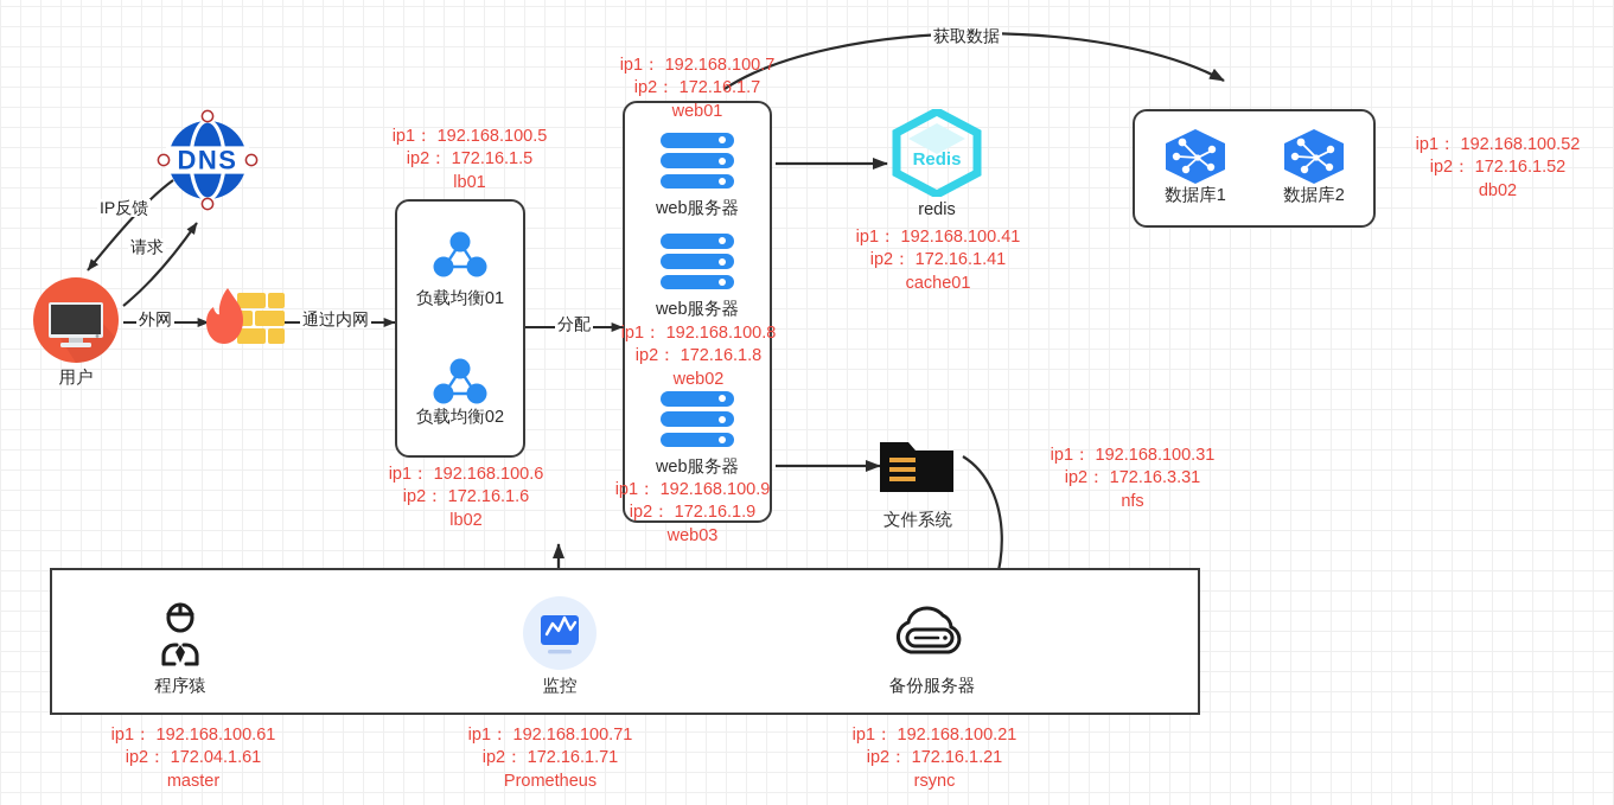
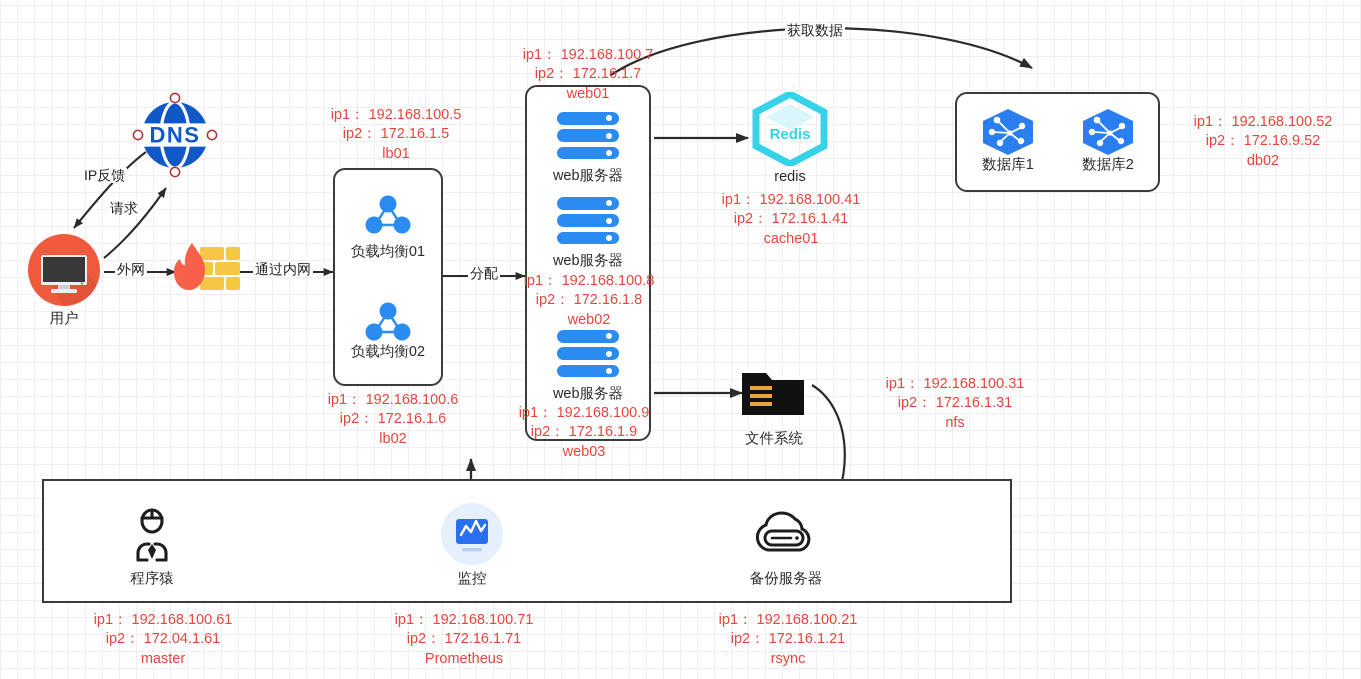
  DNS
  用户
  负载均衡01
  负载均衡02
  web服务器
  web服务器
  web服务器
  Redis
  redis
  数据库1
  数据库2
  文件系统
  程序猿
  监控
  备份服务器
  IP反馈
  请求
  外网
  通过内网
  分配
  获取数据
  ip1： 192.168.100.5
  ip2： 172.16.1.5
  lb01
  ip1： 192.168.100.6
  ip2： 172.16.1.6
  lb02
  ip1： 192.168.100.7
  ip2： 172.16.1.7
  web01
  ip1： 192.168.100.8
  ip2： 172.16.1.8
  web02
  ip1： 192.168.100.9
  ip2： 172.16.1.9
  web03
  ip1： 192.168.100.41
  ip2： 172.16.1.41
  cache01
  ip1： 192.168.100.52
- ip2： 172.16.1.52
+ ip2： 172.16.9.52
  db02
  ip1： 192.168.100.31
- ip2： 172.16.3.31
+ ip2： 172.16.1.31
  nfs
  ip1： 192.168.100.61
  ip2： 172.04.1.61
  master
  ip1： 192.168.100.71
  ip2： 172.16.1.71
  Prometheus
  ip1： 192.168.100.21
  ip2： 172.16.1.21
  rsync
